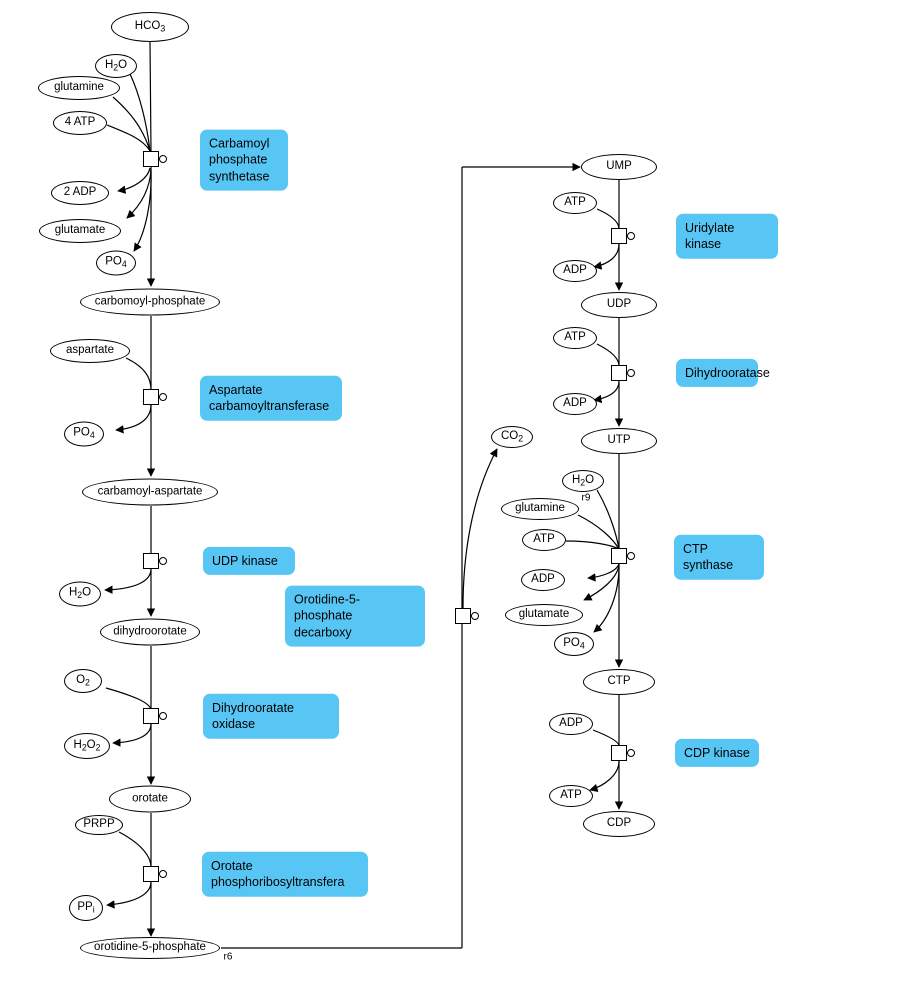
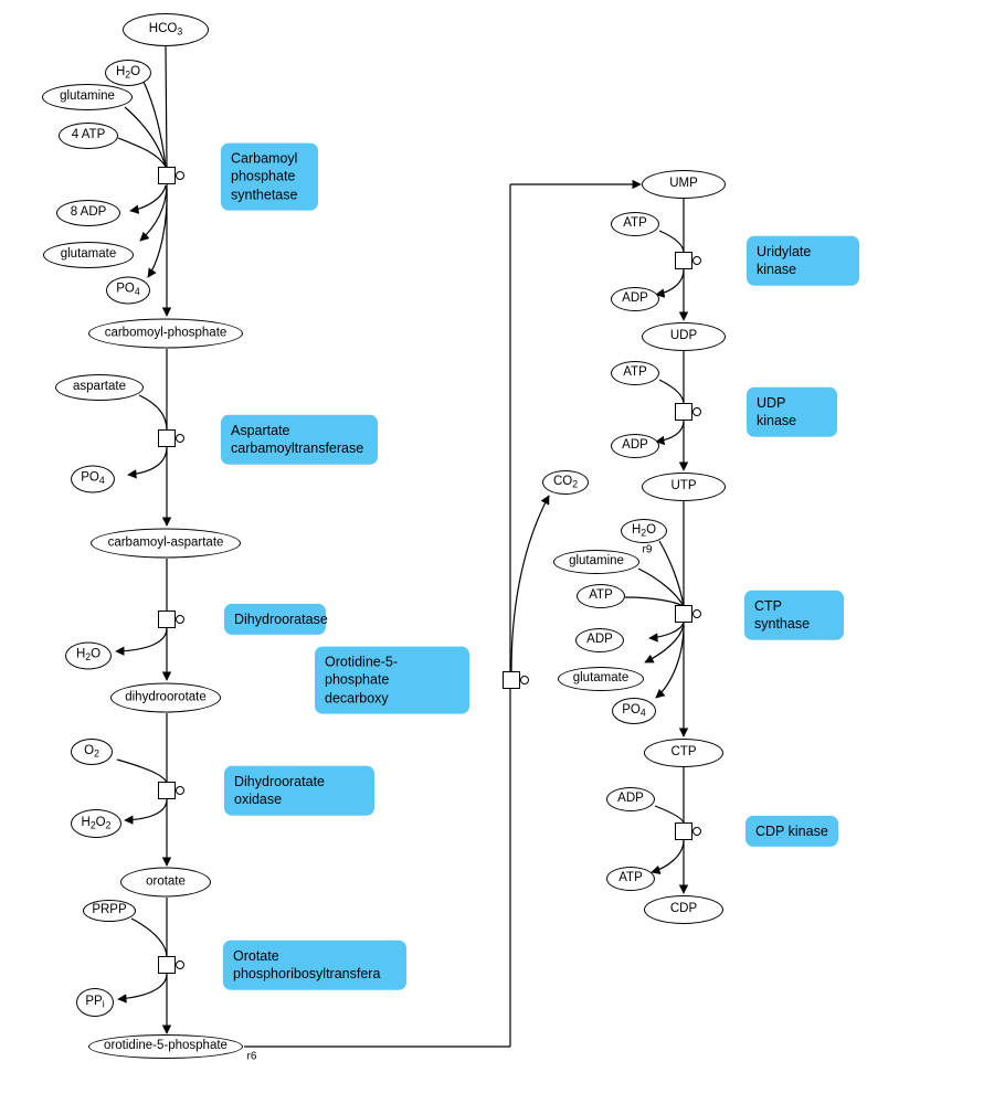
  HCO3
  H2O
  glutamine
  4 ATP
- 2 ADP
+ 8 ADP
  glutamate
  PO4
  carbomoyl-phosphate
  aspartate
  PO4
  carbamoyl-aspartate
  H2O
  dihydroorotate
  O2
  H2O2
  orotate
  PRPP
  PPi
  orotidine-5-phosphate
  CO2
  UMP
  ATP
  ADP
  UDP
  ATP
  ADP
  UTP
  H2O
  glutamine
  ATP
  ADP
  glutamate
  PO4
  CTP
  ADP
  ATP
  CDP
  Carbamoyl
  phosphate
  synthetase
  Aspartate
  carbamoyltransferase
- UDP kinase
+ Dihydrooratase
  Dihydrooratate oxidase
  Orotate
  phosphoribosyltransfera
  Orotidine-5-phosphate
  decarboxy
  Uridylate kinase
- Dihydrooratase
+ UDP kinase
  CTP synthase
  CDP kinase
  r6
  r9
